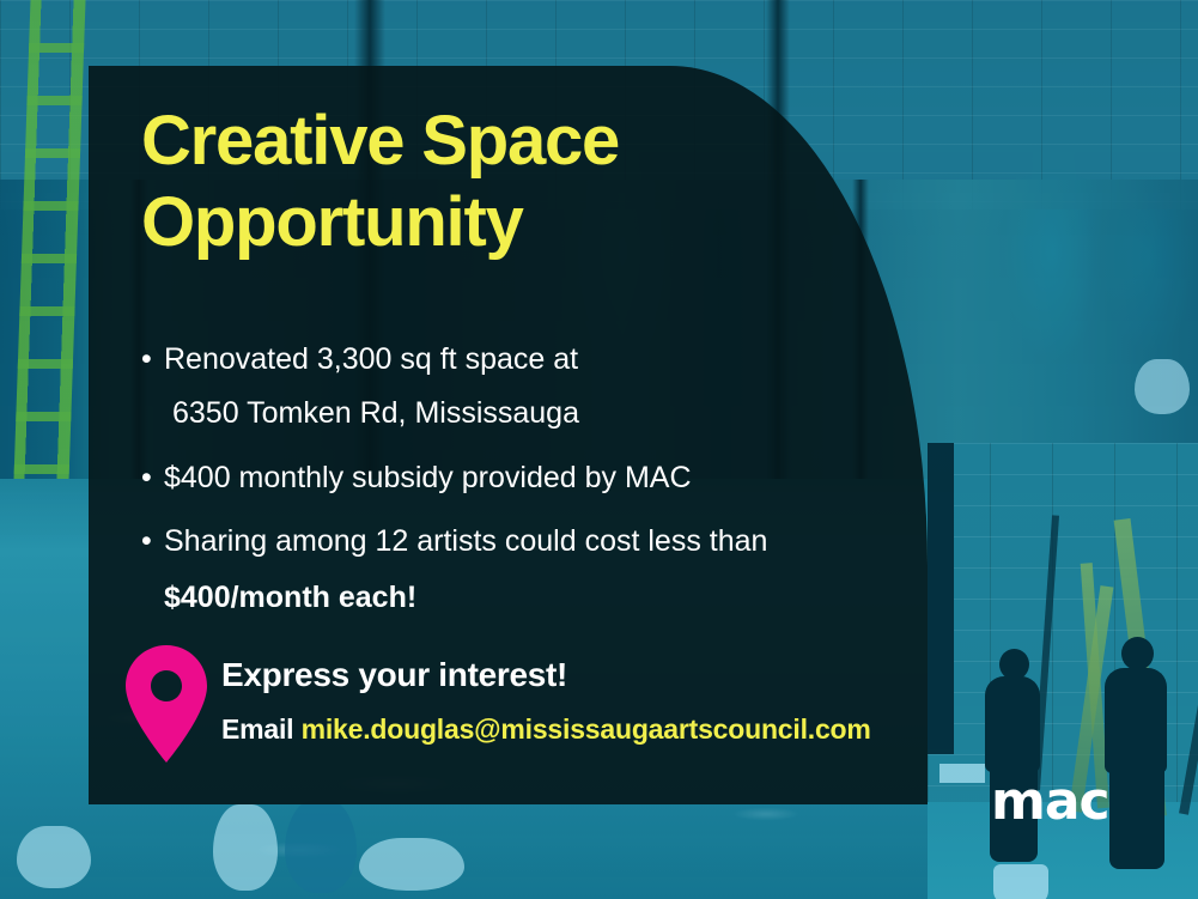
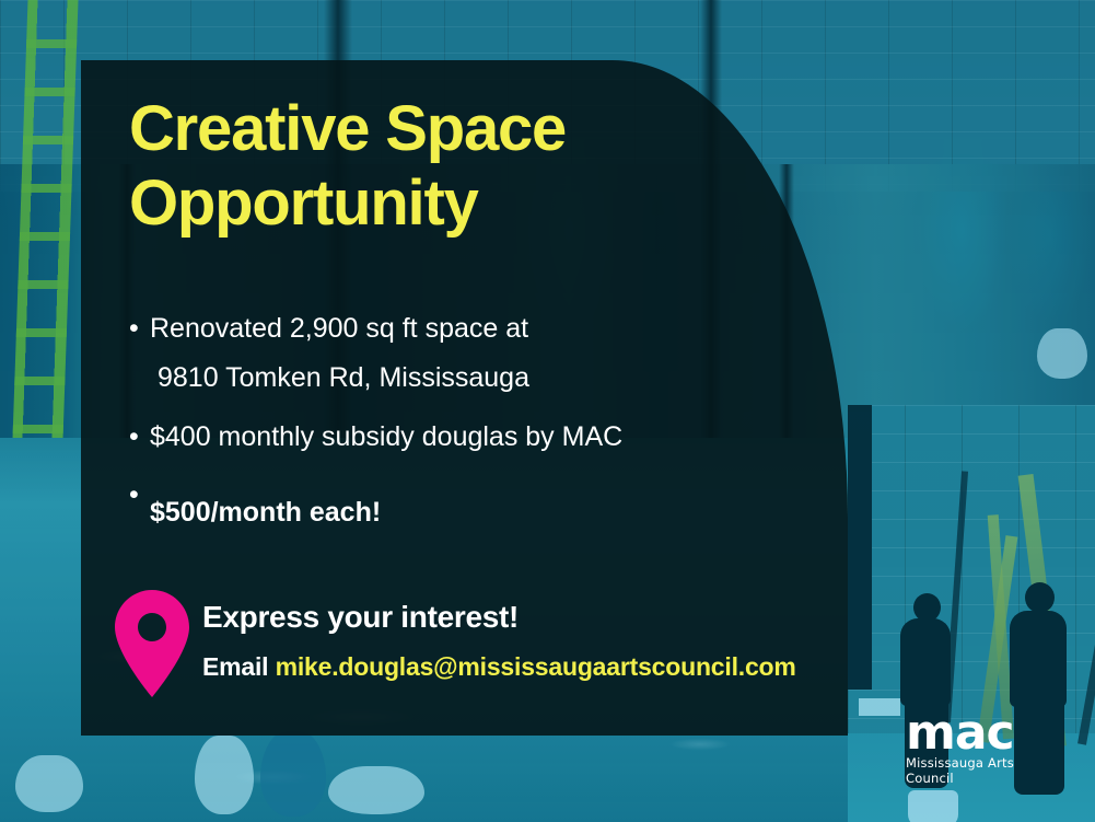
  Creative Space
  Opportunity
  •
- Renovated 3,300 sq ft space at
+ Renovated 2,900 sq ft space at
- 6350 Tomken Rd, Mississauga
+ 9810 Tomken Rd, Mississauga
  •
- $400 monthly subsidy provided by MAC
+ $400 monthly subsidy douglas by MAC
  •
- Sharing among 12 artists could cost less than
- $400/month each!
+ $500/month each!
  Express your interest!
  Email mike.douglas@mississaugaartscouncil.com
  mac
+ Mississauga Arts Council
